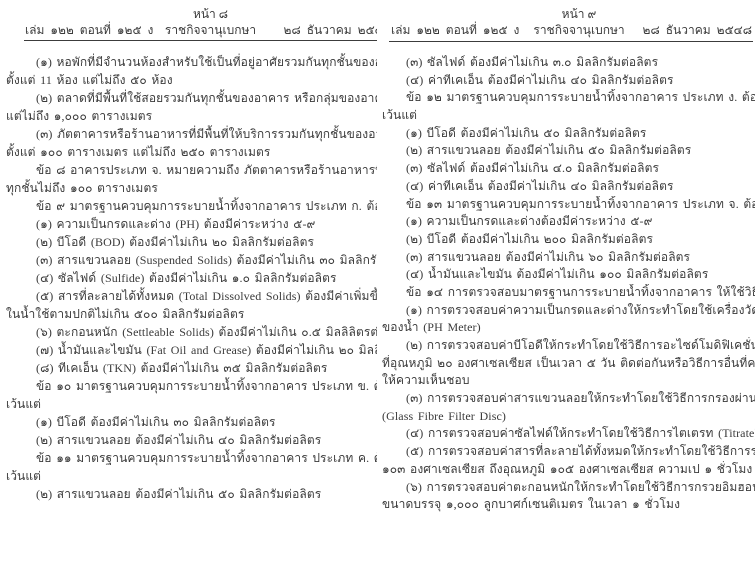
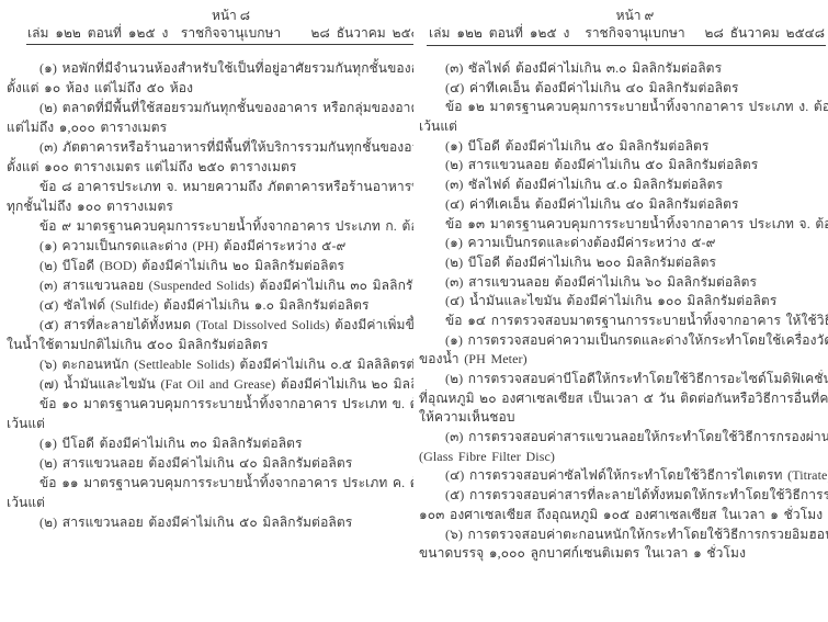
  หน้า ๘
  เล่ม ๑๒๒ ตอนที่ ๑๒๕ ง
  ราชกิจจานุเบกษา
  ๒๘ ธันวาคม ๒๕
  (๑) หอพักที่มีจำนวนห้องสำหรับใช้เป็นที่อยู่อาศัยรวมกันทุกชั้นของ
- ตั้งแต่ 11 ห้อง แต่ไม่ถึง ๕๐ ห้อง
+ ตั้งแต่ ๑๐ ห้อง แต่ไม่ถึง ๕๐ ห้อง
  (๒) ตลาดที่มีพื้นที่ใช้สอยรวมกันทุกชั้นของอาคาร หรือกลุ่มของอา
  แต่ไม่ถึง ๑,๐๐๐ ตารางเมตร
  (๓) ภัตตาคารหรือร้านอาหารที่มีพื้นที่ให้บริการรวมกันทุกชั้นของอ
  ตั้งแต่ ๑๐๐ ตารางเมตร แต่ไม่ถึง ๒๕๐ ตารางเมตร
  ทุกชั้นไม่ถึง ๑๐๐ ตารางเมตร
  ข้อ ๙ มาตรฐานควบคุมการระบายน้ำทิ้งจากอาคาร ประเภท ก. ต้
  (๑) ความเป็นกรดและด่าง (PH) ต้องมีค่าระหว่าง ๕-๙
  (๒) บีโอดี (BOD) ต้องมีค่าไม่เกิน ๒๐ มิลลิกรัมต่อลิตร
  (๓) สารแขวนลอย (Suspended Solids) ต้องมีค่าไม่เกิน ๓๐ มิลลิกรั
  (๔) ซัลไฟด์ (Sulfide) ต้องมีค่าไม่เกิน ๑.๐ มิลลิกรัมต่อลิตร
  (๕) สารที่ละลายได้ทั้งหมด (Total Dissolved Solids) ต้องมีค่าเพิ่มขึ้
  ในน้ำใช้ตามปกติไม่เกิน ๕๐๐ มิลลิกรัมต่อลิตร
  (๖) ตะกอนหนัก (Settleable Solids) ต้องมีค่าไม่เกิน ๐.๕ มิลลิลิตรต่
  (๗) น้ำมันและไขมัน (Fat Oil and Grease) ต้องมีค่าไม่เกิน ๒๐ มิล
- (๘) ทีเคเอ็น (TKN) ต้องมีค่าไม่เกิน ๓๕ มิลลิกรัมต่อลิตร
  ข้อ ๑๐ มาตรฐานควบคุมการระบายน้ำทิ้งจากอาคาร ประเภท ข.
  เว้นแต่
  (๑) บีโอดี ต้องมีค่าไม่เกิน ๓๐ มิลลิกรัมต่อลิตร
  (๒) สารแขวนลอย ต้องมีค่าไม่เกิน ๔๐ มิลลิกรัมต่อลิตร
  ข้อ ๑๑ มาตรฐานควบคุมการระบายน้ำทิ้งจากอาคาร ประเภท ค.
  เว้นแต่
  (๒) สารแขวนลอย ต้องมีค่าไม่เกิน ๕๐ มิลลิกรัมต่อลิตร
  หน้า ๙
  เล่ม ๑๒๒ ตอนที่ ๑๒๕ ง
  ราชกิจจานุเบกษา
  ๒๘ ธันวาคม ๒๕๔๘
  (๓) ซัลไฟด์ ต้องมีค่าไม่เกิน ๓.๐ มิลลิกรัมต่อลิตร
  (๔) ค่าทีเคเอ็น ต้องมีค่าไม่เกิน ๔๐ มิลลิกรัมต่อลิตร
  ข้อ ๑๒ มาตรฐานควบคุมการระบายน้ำทิ้งจากอาคาร ประเภท ง. ต้อ
  เว้นแต่
  (๑) บีโอดี ต้องมีค่าไม่เกิน ๕๐ มิลลิกรัมต่อลิตร
  (๒) สารแขวนลอย ต้องมีค่าไม่เกิน ๕๐ มิลลิกรัมต่อลิตร
  (๓) ซัลไฟด์ ต้องมีค่าไม่เกิน ๔.๐ มิลลิกรัมต่อลิตร
  (๔) ค่าทีเคเอ็น ต้องมีค่าไม่เกิน ๔๐ มิลลิกรัมต่อลิตร
  ข้อ ๑๓ มาตรฐานควบคุมการระบายน้ำทิ้งจากอาคาร ประเภท จ. ต้
  (๑) ความเป็นกรดและด่างต้องมีค่าระหว่าง ๕-๙
  (๒) บีโอดี ต้องมีค่าไม่เกิน ๒๐๐ มิลลิกรัมต่อลิตร
  (๓) สารแขวนลอย ต้องมีค่าไม่เกิน ๖๐ มิลลิกรัมต่อลิตร
  (๔) น้ำมันและไขมัน ต้องมีค่าไม่เกิน ๑๐๐ มิลลิกรัมต่อลิตร
  ข้อ ๑๔ การตรวจสอบมาตรฐานการระบายน้ำทิ้งจากอาคาร ให้ใช้วิ
  (๑) การตรวจสอบค่าความเป็นกรดและด่างให้กระทำโดยใช้เครื่องวั
  ของน้ำ (PH Meter)
  (๒) การตรวจสอบค่าบีโอดีให้กระทำโดยใช้วิธีการอะไซด์โมดิฟิเคชั่
  ที่อุณหภูมิ ๒๐ องศาเซลเซียส เป็นเวลา ๕ วัน ติดต่อกันหรือวิธีการอื่นที่ค
  ให้ความเห็นชอบ
  (๓) การตรวจสอบค่าสารแขวนลอยให้กระทำโดยใช้วิธีการกรองผ่าน
  (Glass Fibre Filter Disc)
  (๔) การตรวจสอบค่าซัลไฟด์ให้กระทำโดยใช้วิธีการไตเตรท (Titrate
  (๕) การตรวจสอบค่าสารที่ละลายได้ทั้งหมดให้กระทำโดยใช้วิธีการร
- ๑๐๓ องศาเซลเซียส ถึงอุณหภูมิ ๑๐๕ องศาเซลเซียส ความเป ๑ ชั่วโมง
+ ๑๐๓ องศาเซลเซียส ถึงอุณหภูมิ ๑๐๕ องศาเซลเซียส ในเวลา ๑ ชั่วโมง
  (๖) การตรวจสอบค่าตะกอนหนักให้กระทำโดยใช้วิธีการกรวยอิมฮอ
  ขนาดบรรจุ ๑,๐๐๐ ลูกบาศก์เซนติเมตร ในเวลา ๑ ชั่วโมง
